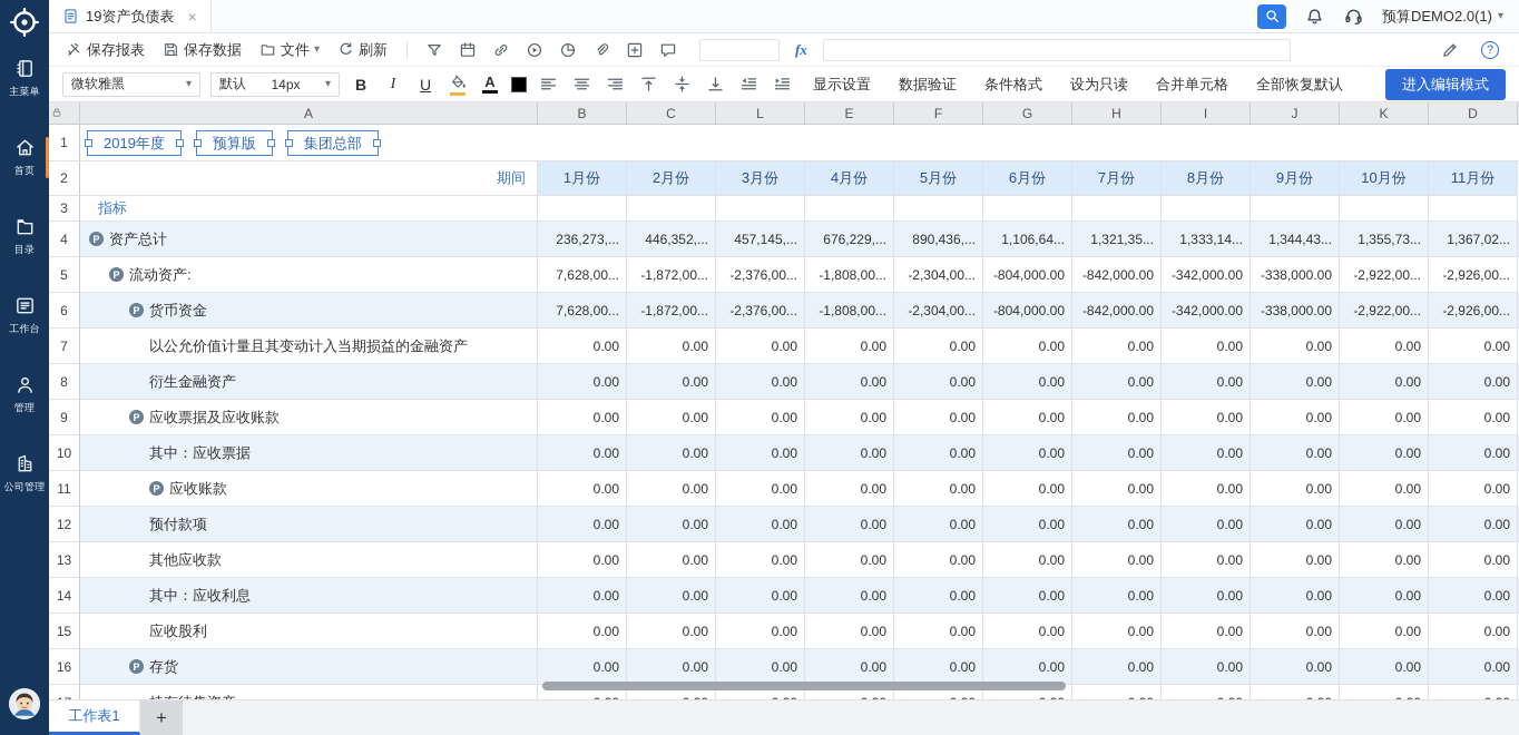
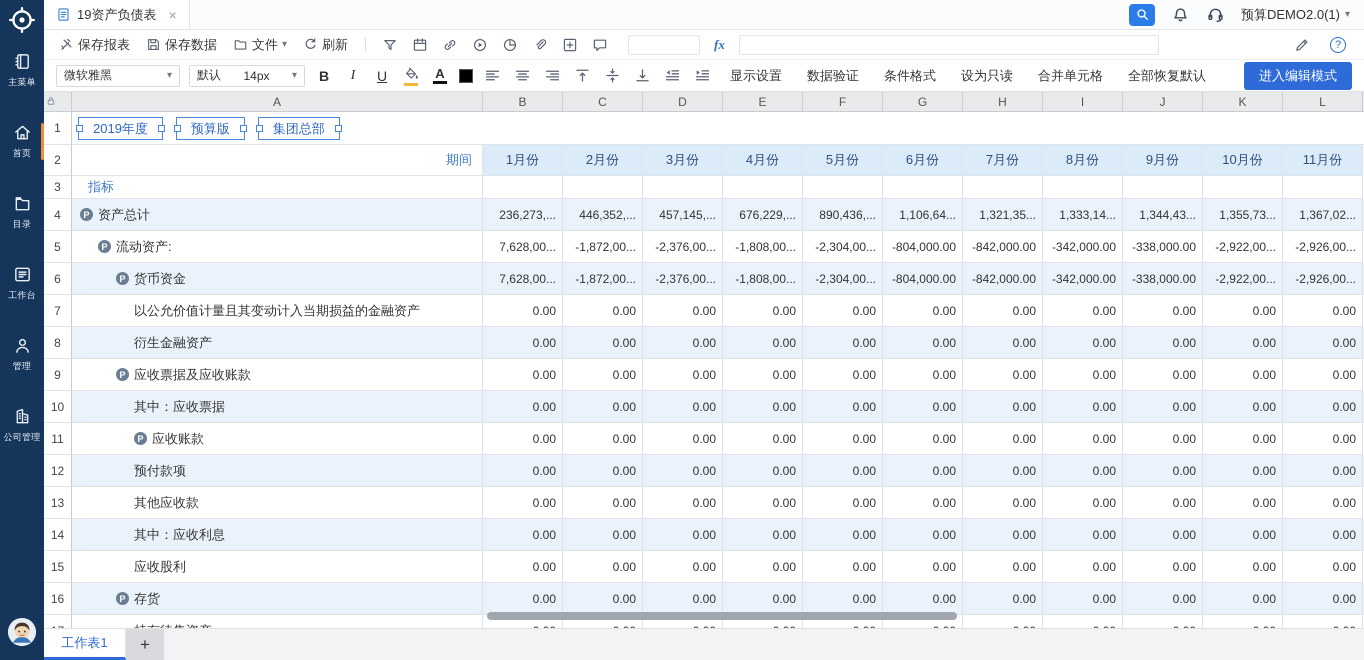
  主菜单
  首页
  目录
  工作台
  管理
  公司管理
  19资产负债表
  ×
  预算DEMO2.0(1)
  ▾
  保存报表
  保存数据
  文件
  ▾
  刷新
  fx
  ?
  微软雅黑
  ▾
  默认
  14px
  ▾
  B
  I
  U
  A
  显示设置
  数据验证
  条件格式
  设为只读
  合并单元格
  全部恢复默认
  进入编辑模式
  A
  B
  C
- L
+ D
  E
  F
  G
  H
  I
  J
  K
- D
+ L
  1
  2019年度
  预算版
  集团总部
  2
  期间
  1月份
  2月份
  3月份
  4月份
  5月份
  6月份
  7月份
  8月份
  9月份
  10月份
  11月份
  3
  指标
  4
  P
  资产总计
  236,273,...
  446,352,...
  457,145,...
  676,229,...
  890,436,...
  1,106,64...
  1,321,35...
  1,333,14...
  1,344,43...
  1,355,73...
  1,367,02...
  5
  P
  流动资产:
  7,628,00...
  -1,872,00...
  -2,376,00...
  -1,808,00...
  -2,304,00...
  -804,000.00
  -842,000.00
  -342,000.00
  -338,000.00
  -2,922,00...
  -2,926,00...
  6
  P
  货币资金
  7,628,00...
  -1,872,00...
  -2,376,00...
  -1,808,00...
  -2,304,00...
  -804,000.00
  -842,000.00
  -342,000.00
  -338,000.00
  -2,922,00...
  -2,926,00...
  7
  以公允价值计量且其变动计入当期损益的金融资产
  0.00
  0.00
  0.00
  0.00
  0.00
  0.00
  0.00
  0.00
  0.00
  0.00
  0.00
  8
  衍生金融资产
  0.00
  0.00
  0.00
  0.00
  0.00
  0.00
  0.00
  0.00
  0.00
  0.00
  0.00
  9
  P
  应收票据及应收账款
  0.00
  0.00
  0.00
  0.00
  0.00
  0.00
  0.00
  0.00
  0.00
  0.00
  0.00
  10
  其中：应收票据
  0.00
  0.00
  0.00
  0.00
  0.00
  0.00
  0.00
  0.00
  0.00
  0.00
  0.00
  11
  P
  应收账款
  0.00
  0.00
  0.00
  0.00
  0.00
  0.00
  0.00
  0.00
  0.00
  0.00
  0.00
  12
  预付款项
  0.00
  0.00
  0.00
  0.00
  0.00
  0.00
  0.00
  0.00
  0.00
  0.00
  0.00
  13
  其他应收款
  0.00
  0.00
  0.00
  0.00
  0.00
  0.00
  0.00
  0.00
  0.00
  0.00
  0.00
  14
  其中：应收利息
  0.00
  0.00
  0.00
  0.00
  0.00
  0.00
  0.00
  0.00
  0.00
  0.00
  0.00
  15
  应收股利
  0.00
  0.00
  0.00
  0.00
  0.00
  0.00
  0.00
  0.00
  0.00
  0.00
  0.00
  16
  P
  存货
  0.00
  0.00
  0.00
  0.00
  0.00
  0.00
  0.00
  0.00
  0.00
  0.00
  0.00
  工作表1
  +
